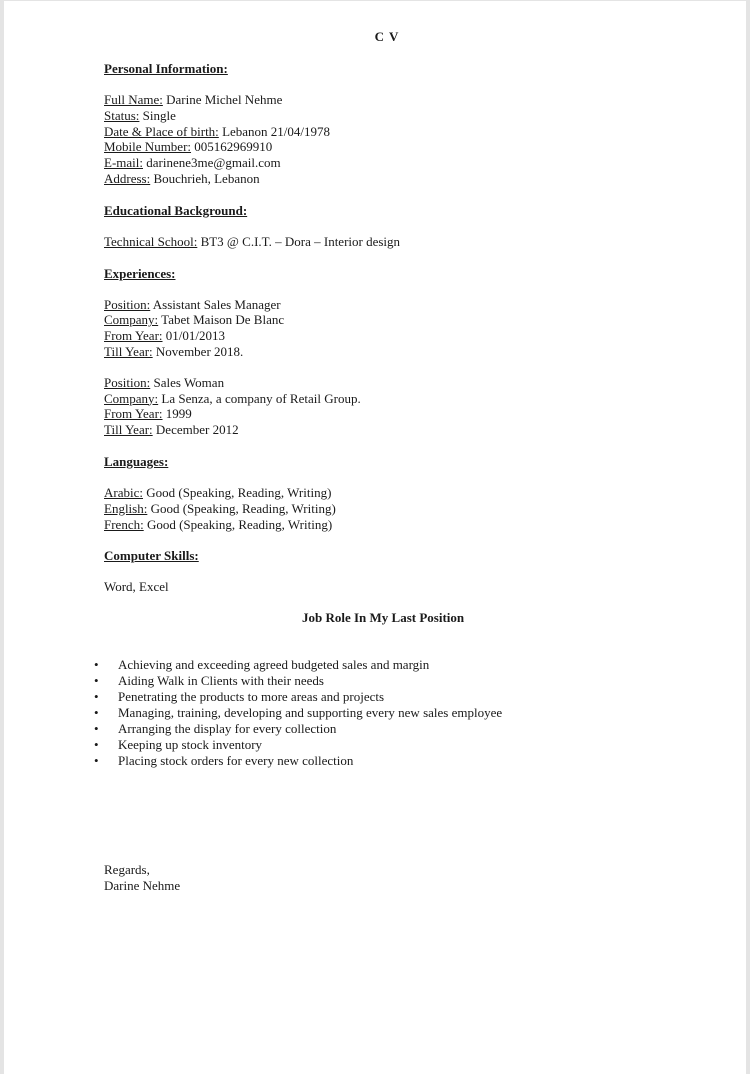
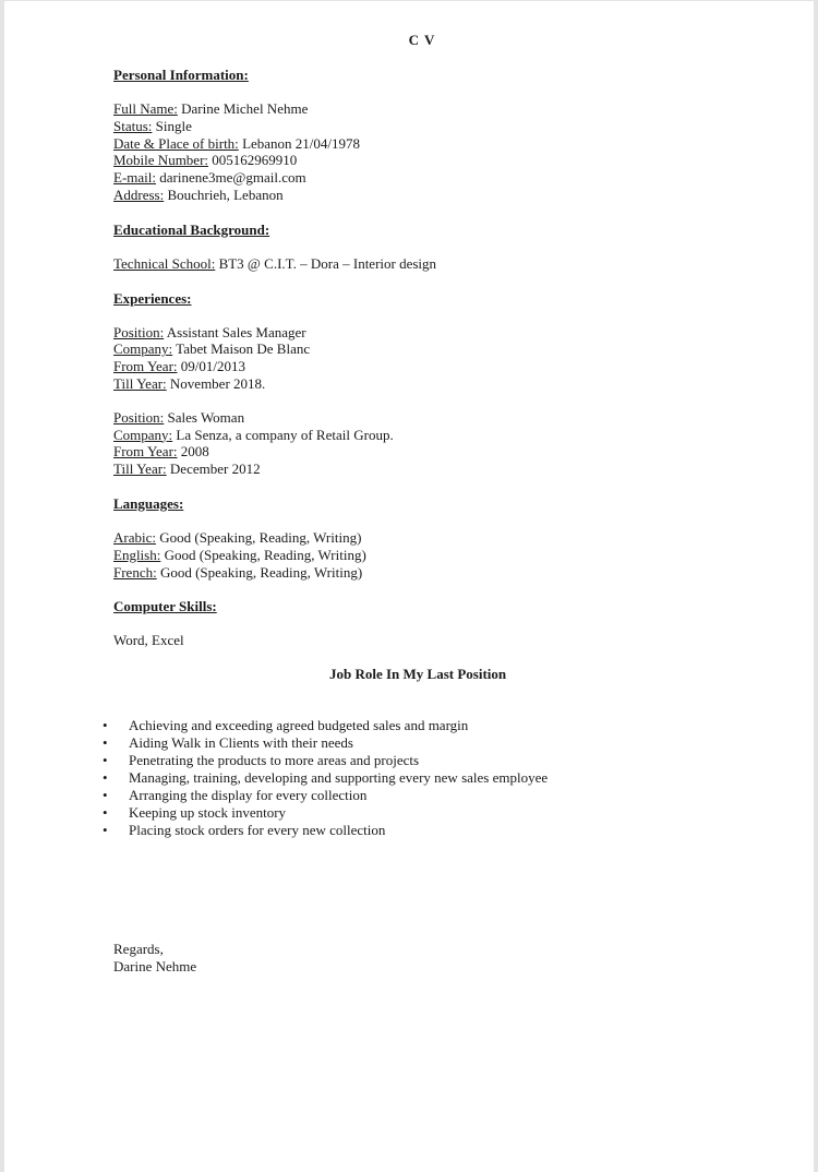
  C V
  Personal Information:
  Full Name: Darine Michel Nehme
  Status: Single
  Date & Place of birth: Lebanon 21/04/1978
  Mobile Number: 005162969910
  E-mail: darinene3me@gmail.com
  Address: Bouchrieh, Lebanon
  Educational Background:
  Technical School: BT3 @ C.I.T. – Dora – Interior design
  Experiences:
  Position: Assistant Sales Manager
  Company: Tabet Maison De Blanc
- From Year: 01/01/2013
+ From Year: 09/01/2013
  Till Year: November 2018.
  Position: Sales Woman
  Company: La Senza, a company of Retail Group.
- From Year: 1999
+ From Year: 2008
  Till Year: December 2012
  Languages:
  Arabic: Good (Speaking, Reading, Writing)
  English: Good (Speaking, Reading, Writing)
  French: Good (Speaking, Reading, Writing)
  Computer Skills:
  Word, Excel
  Job Role In My Last Position
  •
  Achieving and exceeding agreed budgeted sales and margin
  •
  Aiding Walk in Clients with their needs
  •
  Penetrating the products to more areas and projects
  •
  Managing, training, developing and supporting every new sales employee
  •
  Arranging the display for every collection
  •
  Keeping up stock inventory
  •
  Placing stock orders for every new collection
  Regards,
  Darine Nehme
